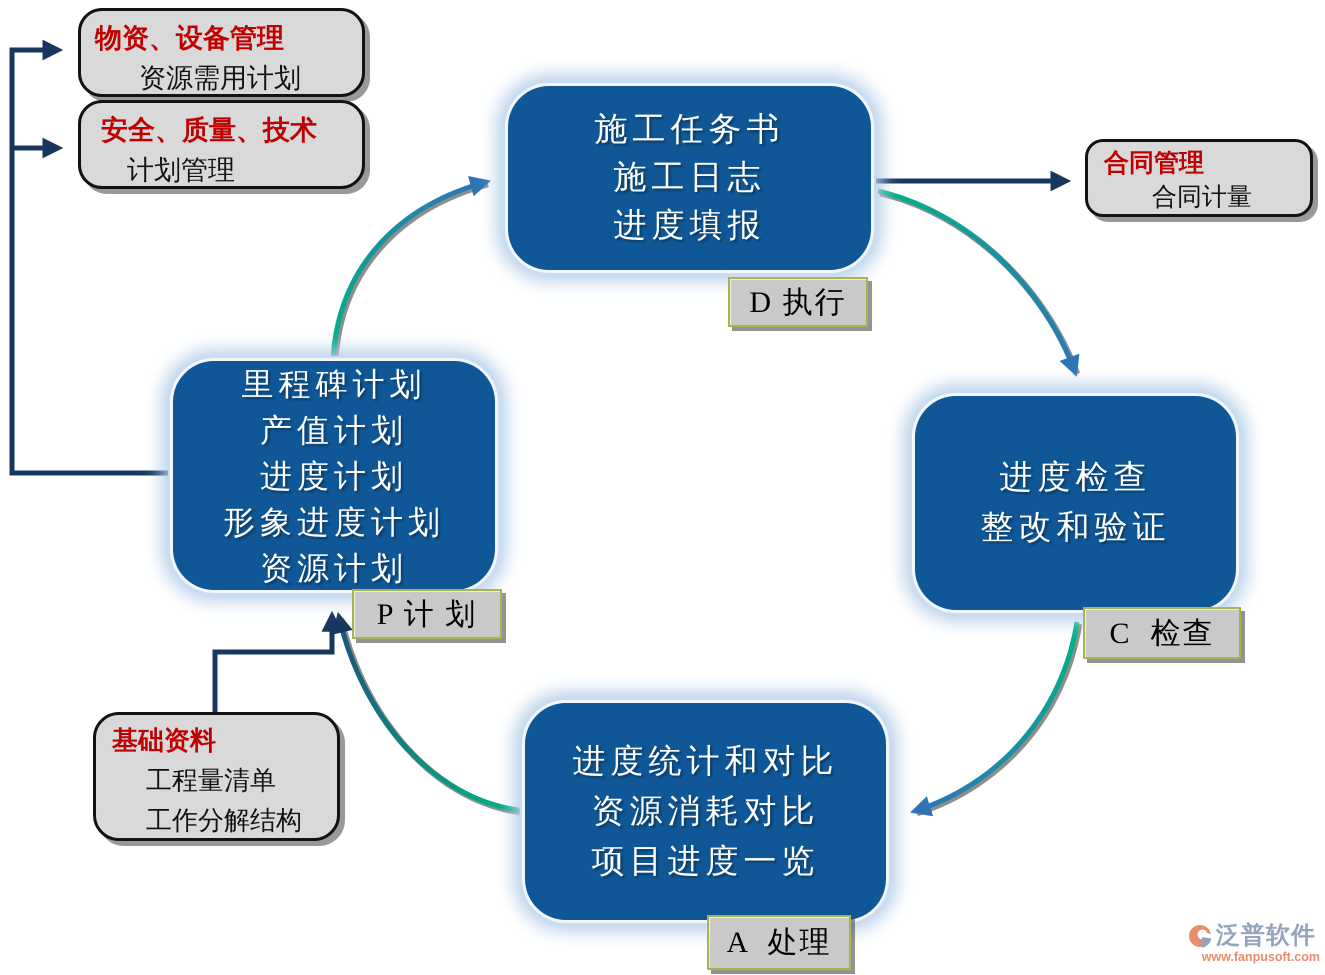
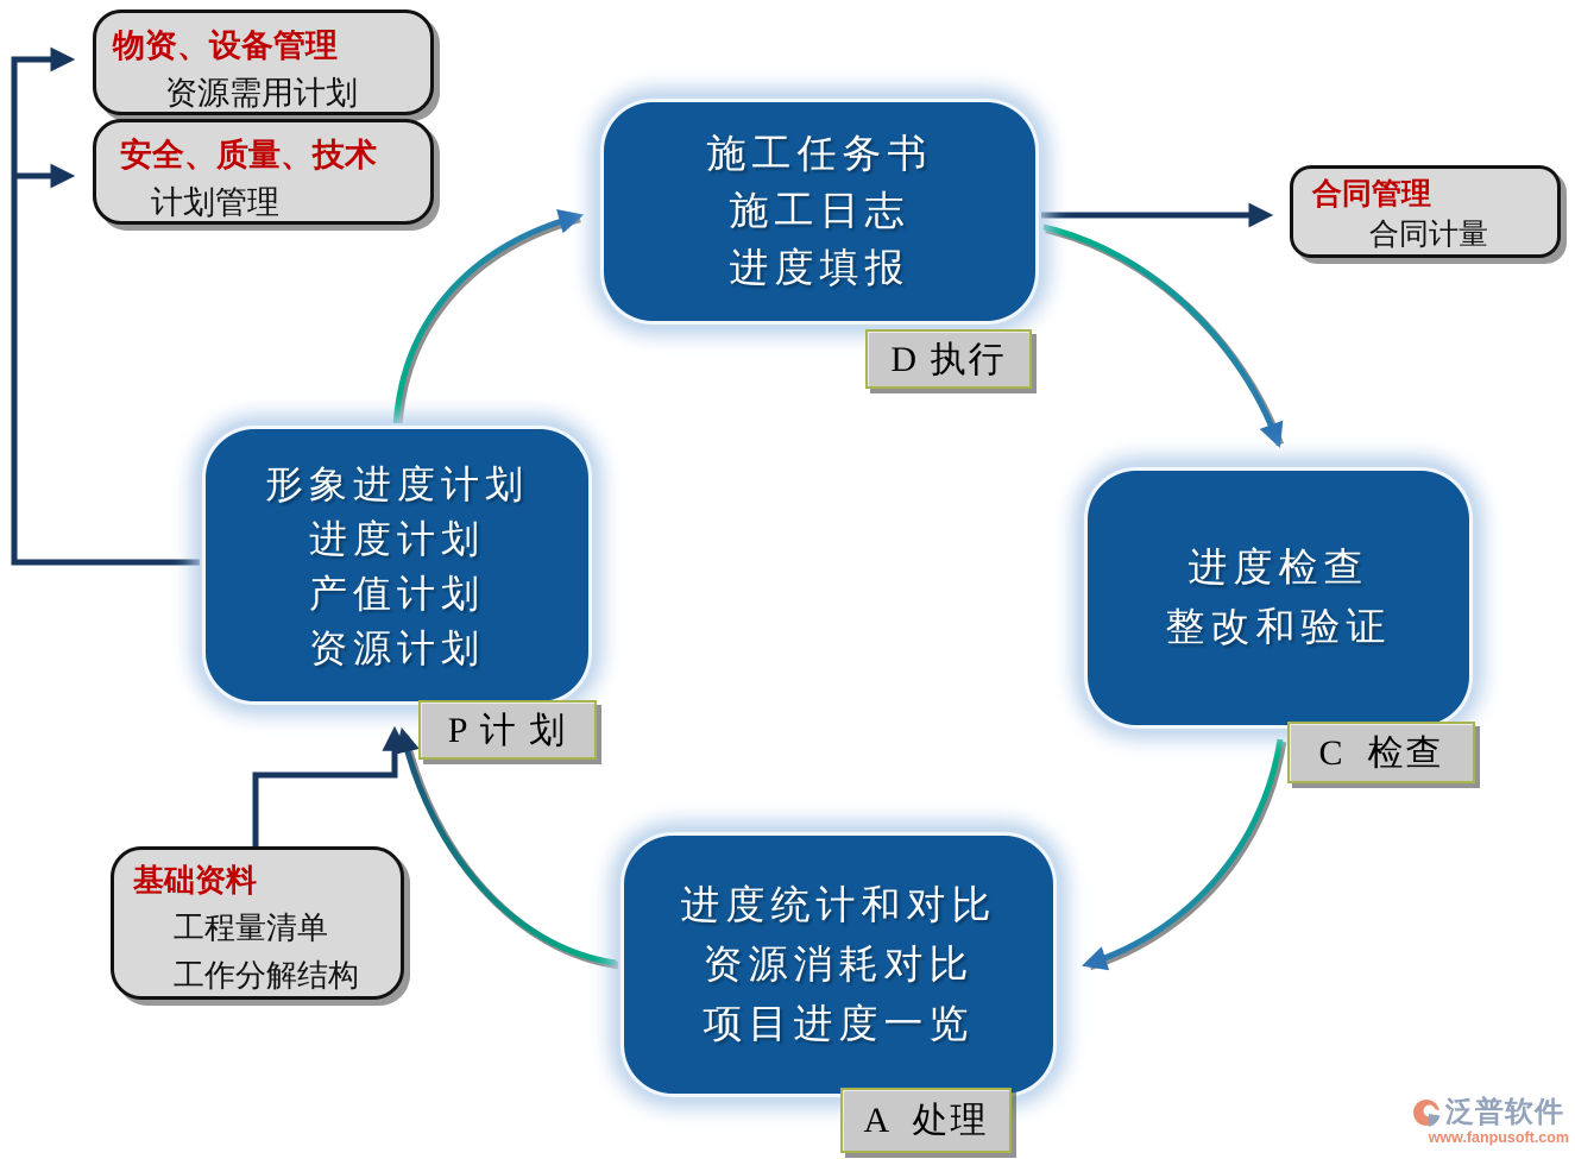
  物资、设备管理
  资源需用计划
  安全、质量、技术
  计划管理
  合同管理
  合同计量
  基础资料
  工程量清单
  工作分解结构
  施工任务书
  施工日志
  进度填报
  进度检查
  整改和验证
  进度统计和对比
  资源消耗对比
  项目进度一览
- 里程碑计划
- 产值计划
+ 形象进度计划
  进度计划
- 形象进度计划
+ 产值计划
  资源计划
  D 执行
  C 检查
  A 处理
  P 计 划
  泛普软件
  www.fanpusoft.com
